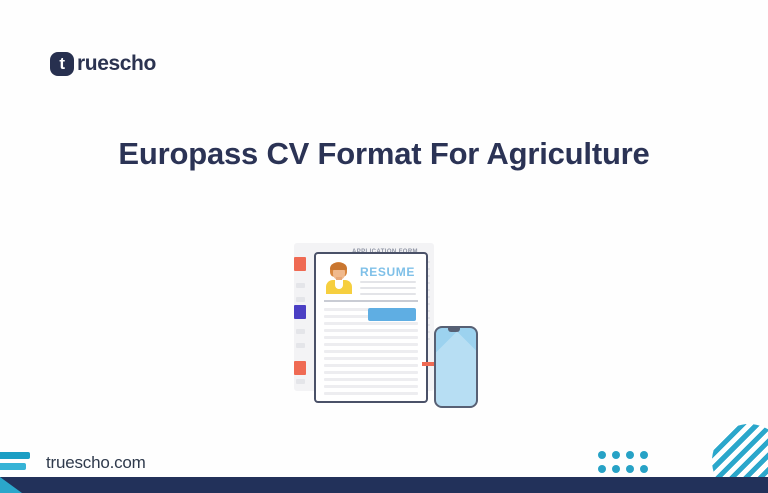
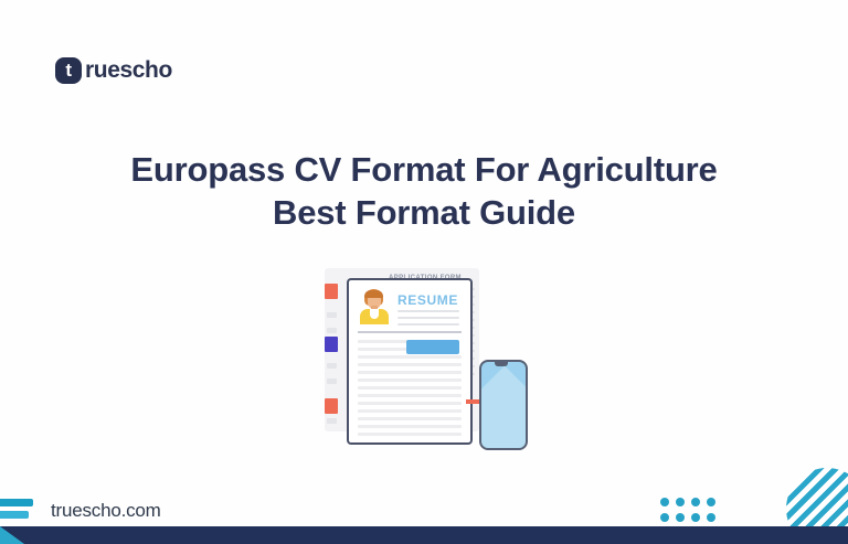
  t
  ruescho
  Europass CV Format For Agriculture
+ Best Format Guide
  RESUME
  truescho.com
